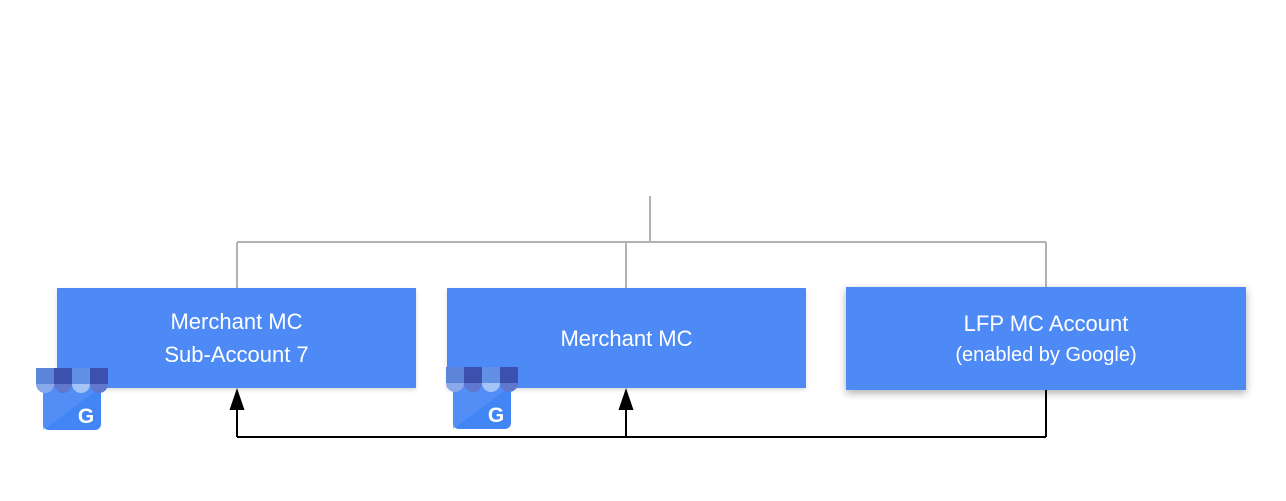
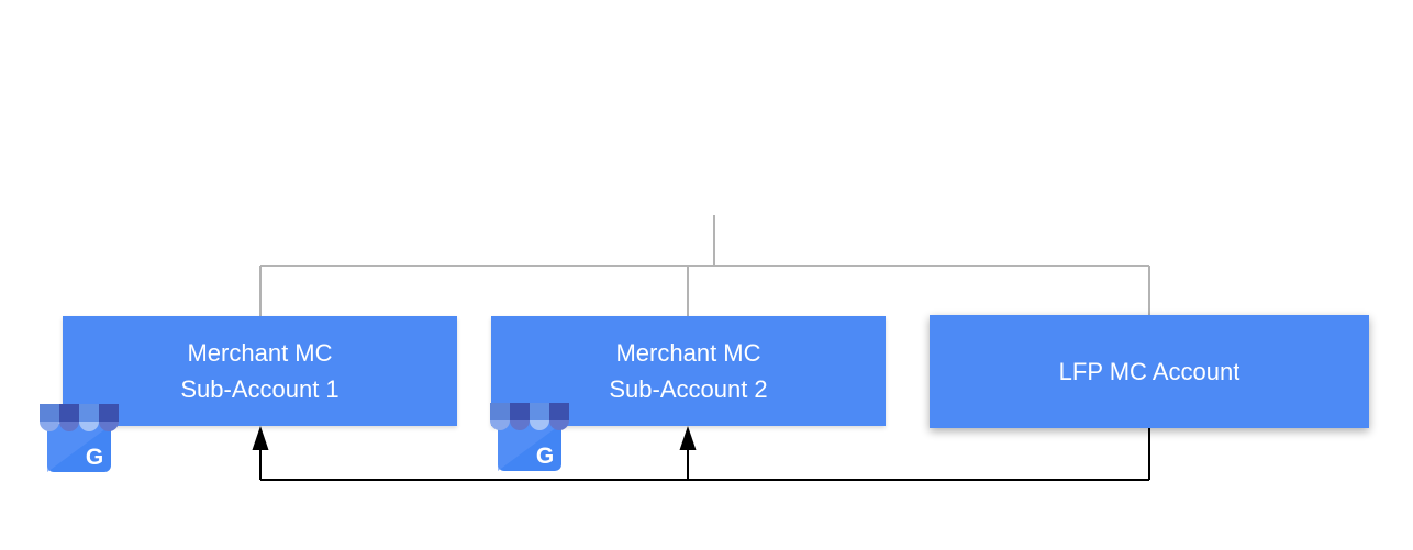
  Merchant MC
- Sub-Account 7
+ Sub-Account 1
  Merchant MC
+ Sub-Account 2
  LFP MC Account
- (enabled by Google)
  G
  G
